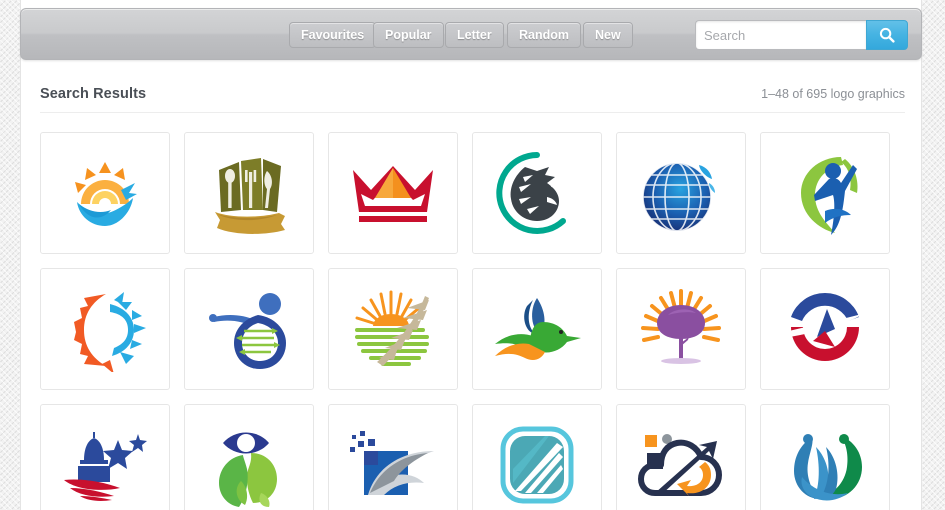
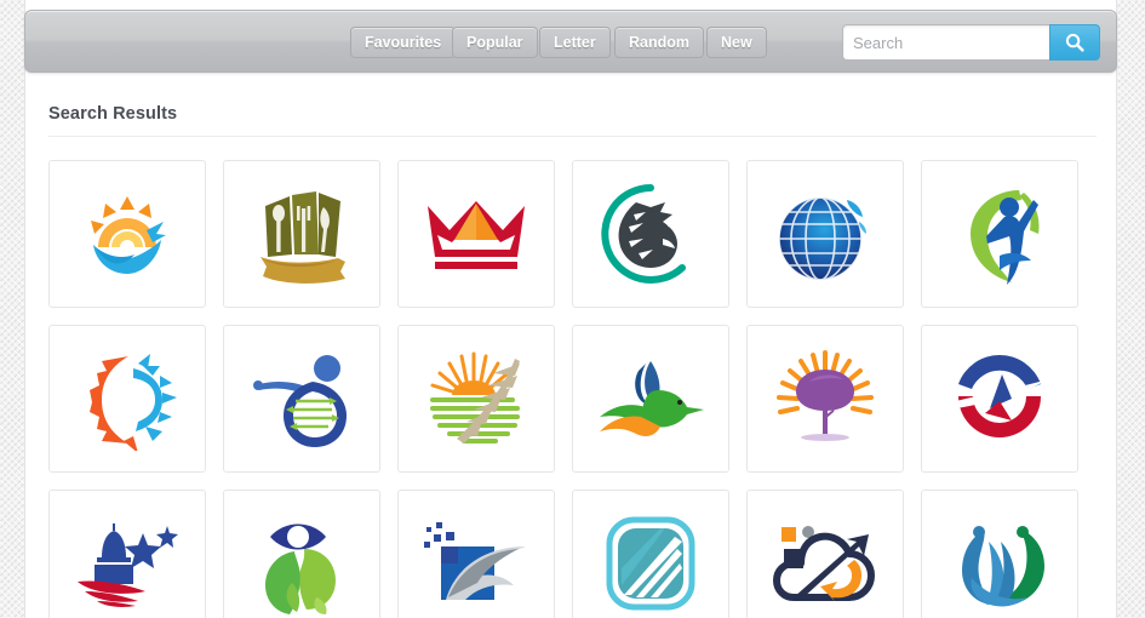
  Favourites
  Popular
  Letter
  Random
  New
  Search
  Search Results
- 1–48 of 695 logo graphics
